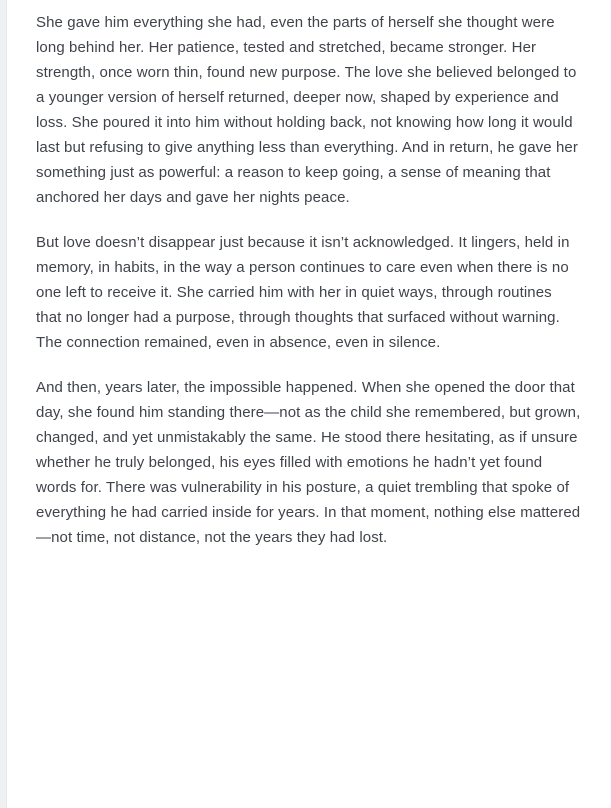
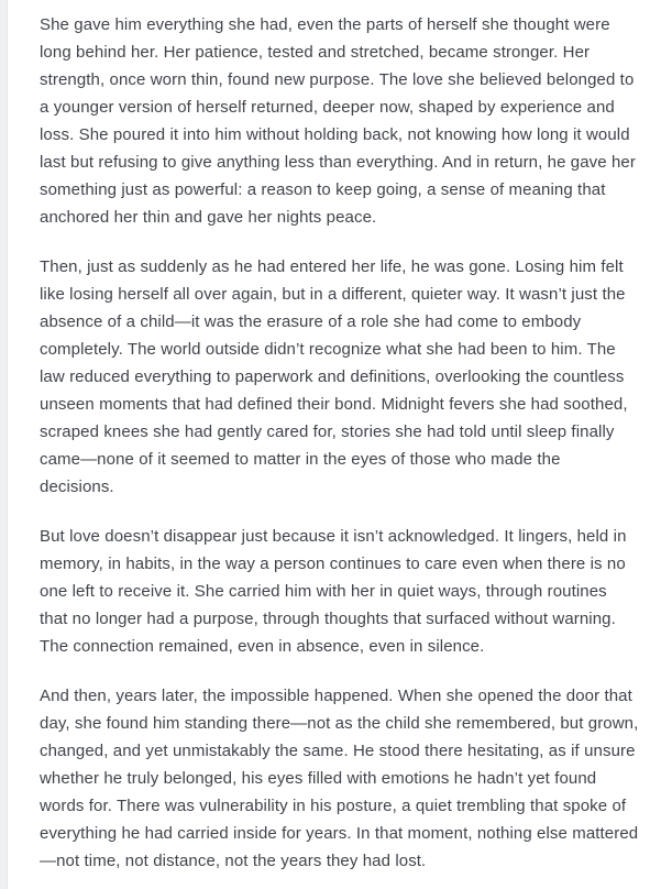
- She gave him everything she had, even the parts of herself she thought were long behind her. Her patience, tested and stretched, became stronger. Her strength, once worn thin, found new purpose. The love she believed belonged to a younger version of herself returned, deeper now, shaped by experience and loss. She poured it into him without holding back, not knowing how long it would last but refusing to give anything less than everything. And in return, he gave her something just as powerful: a reason to keep going, a sense of meaning that anchored her days and gave her nights peace.
+ She gave him everything she had, even the parts of herself she thought were long behind her. Her patience, tested and stretched, became stronger. Her strength, once worn thin, found new purpose. The love she believed belonged to a younger version of herself returned, deeper now, shaped by experience and loss. She poured it into him without holding back, not knowing how long it would last but refusing to give anything less than everything. And in return, he gave her something just as powerful: a reason to keep going, a sense of meaning that anchored her thin and gave her nights peace.
+ Then, just as suddenly as he had entered her life, he was gone. Losing him felt like losing herself all over again, but in a different, quieter way. It wasn’t just the absence of a child—it was the erasure of a role she had come to embody completely. The world outside didn’t recognize what she had been to him. The law reduced everything to paperwork and definitions, overlooking the countless unseen moments that had defined their bond. Midnight fevers she had soothed, scraped knees she had gently cared for, stories she had told until sleep finally came—none of it seemed to matter in the eyes of those who made the decisions.
  But love doesn’t disappear just because it isn’t acknowledged. It lingers, held in memory, in habits, in the way a person continues to care even when there is no one left to receive it. She carried him with her in quiet ways, through routines that no longer had a purpose, through thoughts that surfaced without warning. The connection remained, even in absence, even in silence.
  And then, years later, the impossible happened. When she opened the door that day, she found him standing there—not as the child she remembered, but grown, changed, and yet unmistakably the same. He stood there hesitating, as if unsure whether he truly belonged, his eyes filled with emotions he hadn’t yet found words for. There was vulnerability in his posture, a quiet trembling that spoke of everything he had carried inside for years. In that moment, nothing else mattered—not time, not distance, not the years they had lost.
